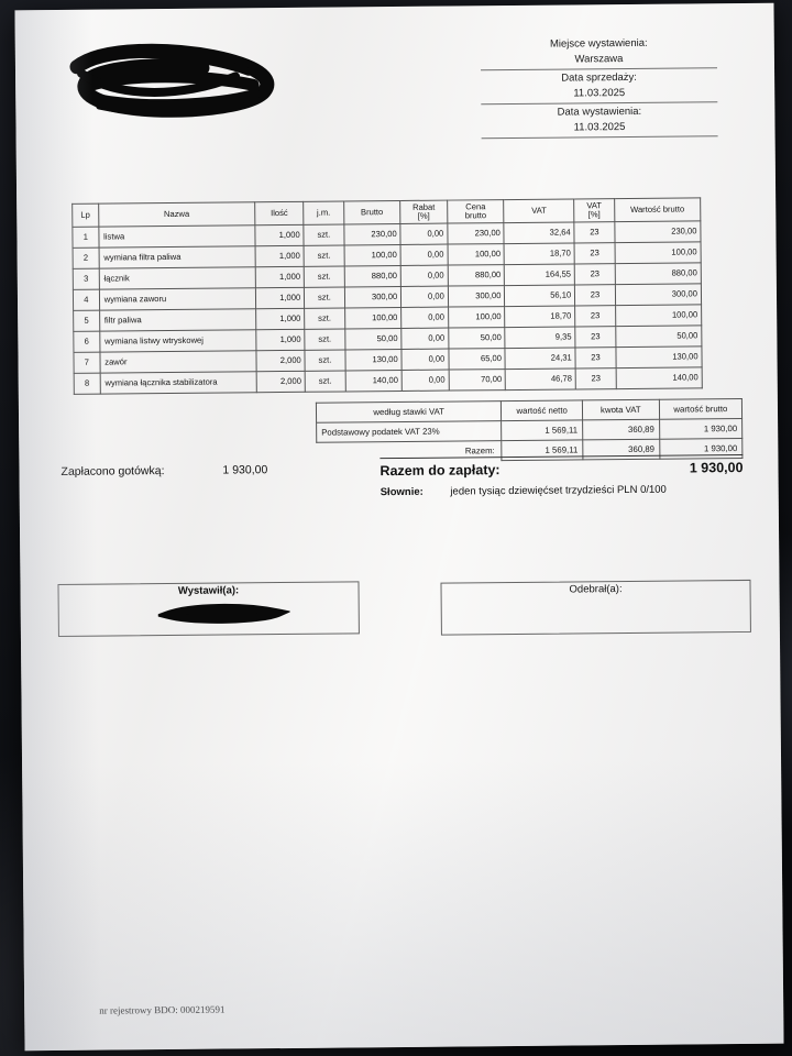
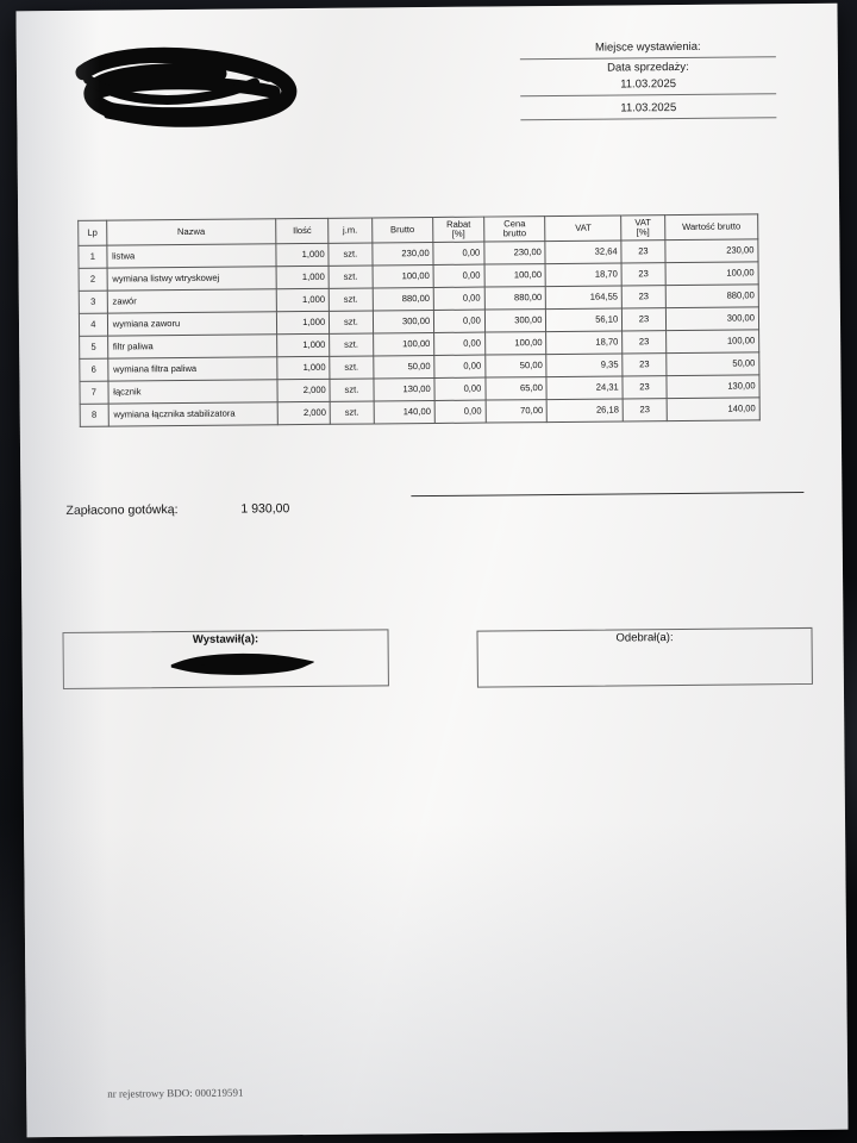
  Miejsce wystawienia:
- Warszawa
  Data sprzedaży:
  11.03.2025
- Data wystawienia:
  11.03.2025
  	Nazwa	Ilość	j.m.	Brutto	Rabat [%]	Cena brutto	VAT	VAT [%]	Wartość brutto
  	listwa	1,000	szt.	230,00	0,00	230,00	32,64	23	230,00
- 	wymiana filtra paliwa	1,000	szt.	100,00	0,00	100,00	18,70	23	100,00
+ 	wymiana listwy wtryskowej	1,000	szt.	100,00	0,00	100,00	18,70	23	100,00
- 	łącznik	1,000	szt.	880,00	0,00	880,00	164,55	23	880,00
+ 	zawór	1,000	szt.	880,00	0,00	880,00	164,55	23	880,00
  	wymiana zaworu	1,000	szt.	300,00	0,00	300,00	56,10	23	300,00
  	filtr paliwa	1,000	szt.	100,00	0,00	100,00	18,70	23	100,00
- 	wymiana listwy wtryskowej	1,000	szt.	50,00	0,00	50,00	9,35	23	50,00
+ 	wymiana filtra paliwa	1,000	szt.	50,00	0,00	50,00	9,35	23	50,00
- 	zawór	2,000	szt.	130,00	0,00	65,00	24,31	23	130,00
+ 	łącznik	2,000	szt.	130,00	0,00	65,00	24,31	23	130,00
- 	wymiana łącznika stabilizatora	2,000	szt.	140,00	0,00	70,00	46,78	23	140,00
+ 	wymiana łącznika stabilizatora	2,000	szt.	140,00	0,00	70,00	26,18	23	140,00
- według stawki VAT	wartość netto	kwota VAT	wartość brutto
- Podstawowy podatek VAT 23%	1 569,11	360,89	1 930,00
- Razem:	1 569,11	360,89	1 930,00
  ono gotówką: 1 930,00
- Razem do zapłaty:
- 1 930,00
- Słownie: jeden tysiąc dziewięćset trzydzieści PLN 0/100
  Wystawił(a):
  Odebrał(a):
